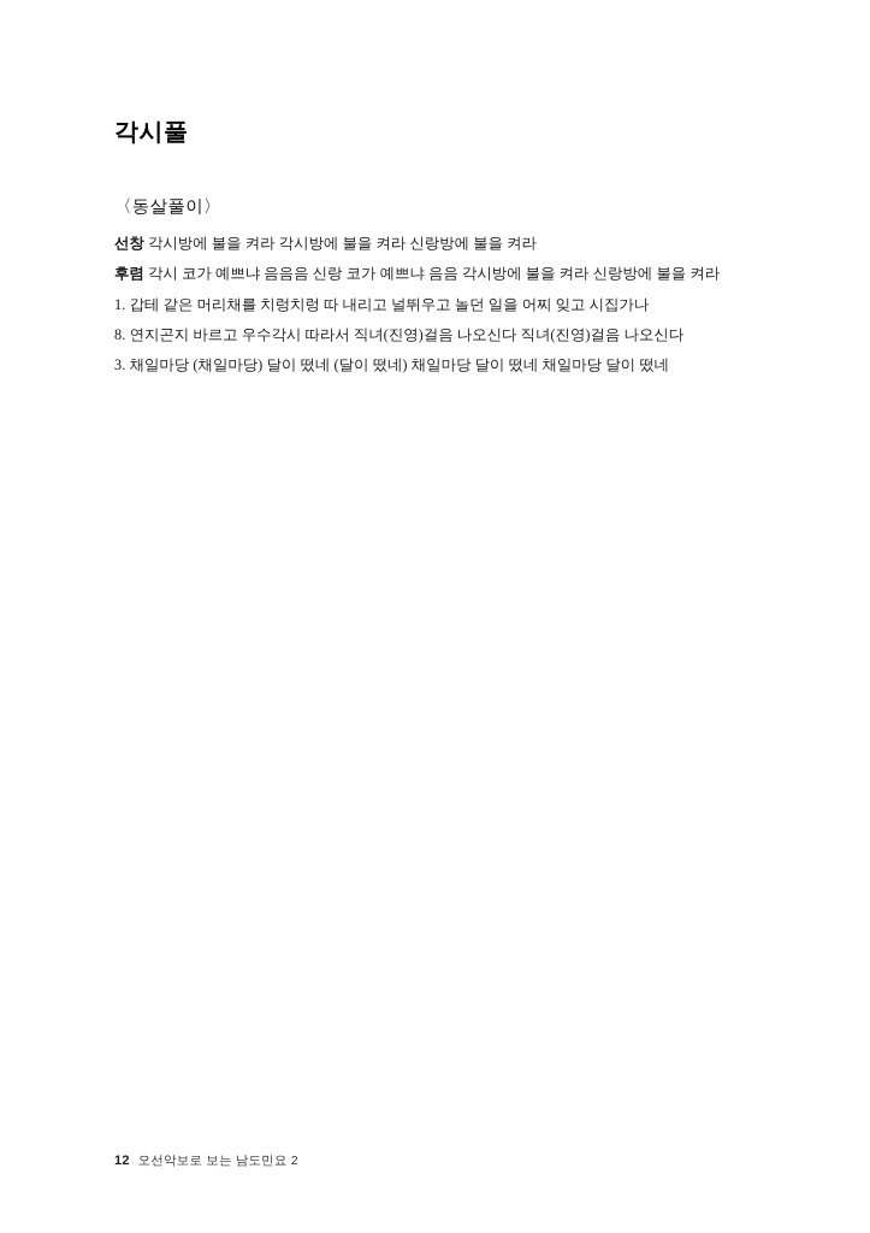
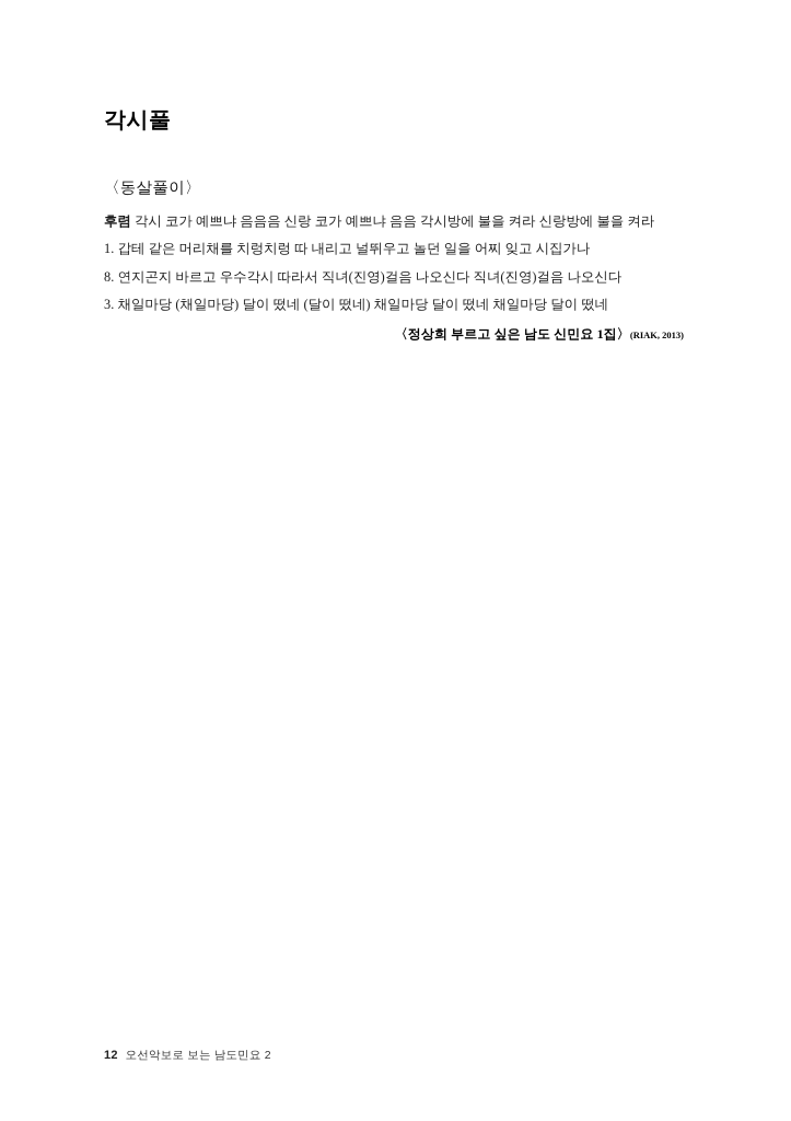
  각시풀
  〈동살풀이〉
- 선창 각시방에 불을 켜라 각시방에 불을 켜라 신랑방에 불을 켜라
  후렴 각시 코가 예쁘냐 음음음 신랑 코가 예쁘냐 음음 각시방에 불을 켜라 신랑방에 불을 켜라
  1. 갑테 같은 머리채를 치렁치렁 따 내리고 널뛰우고 놀던 일을 어찌 잊고 시집가나
  8. 연지곤지 바르고 우수각시 따라서 직녀(진영)걸음 나오신다 직녀(진영)걸음 나오신다
  3. 채일마당 (채일마당) 달이 떴네 (달이 떴네) 채일마당 달이 떴네 채일마당 달이 떴네
+ 〈정상희 부르고 싶은 남도 신민요 1집〉(RIAK, 2013)
  12 오선악보로 보는 남도민요 2
